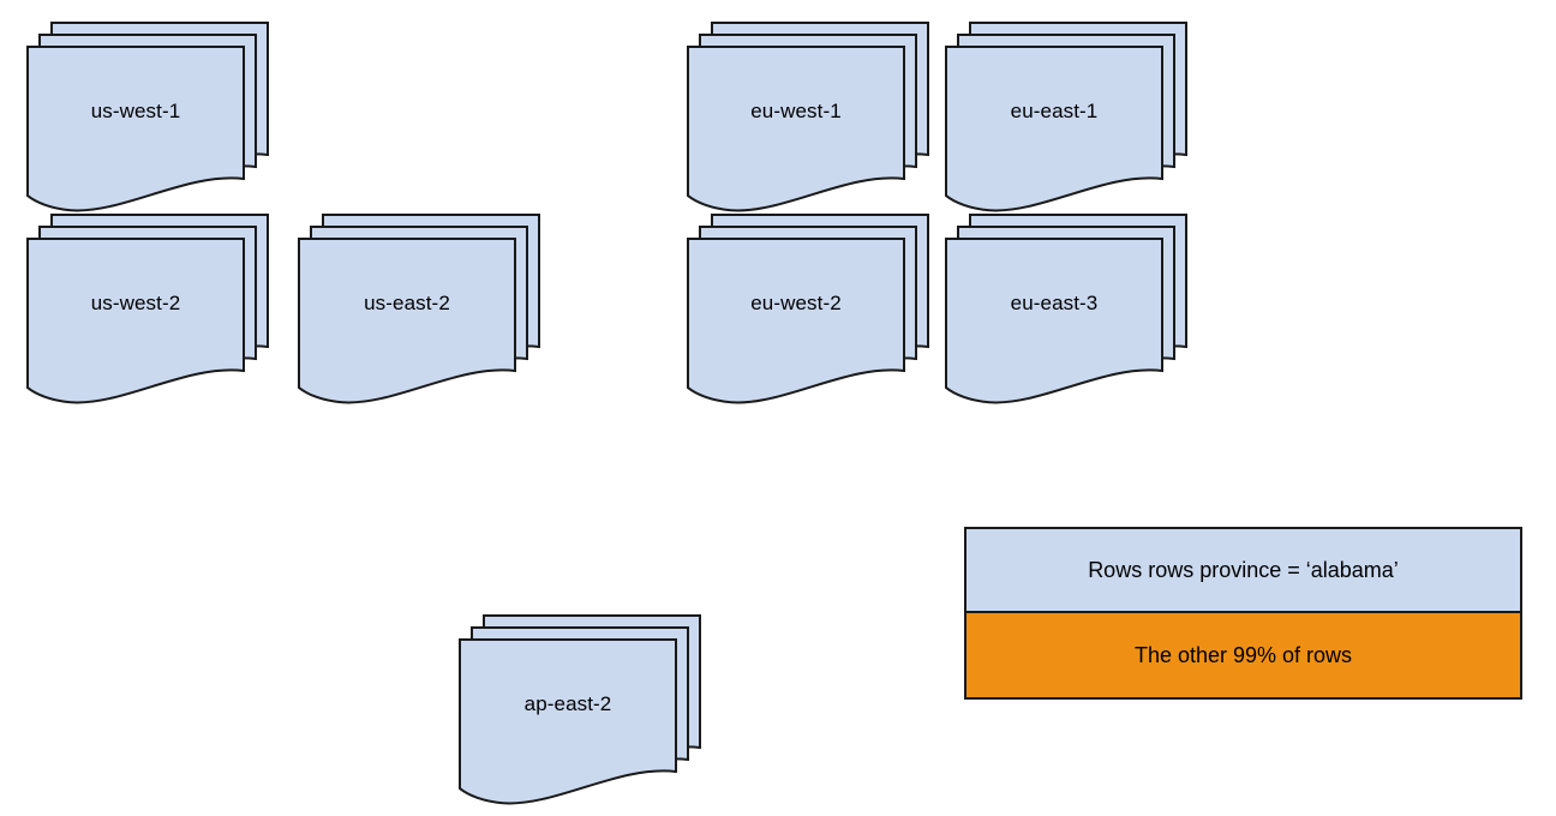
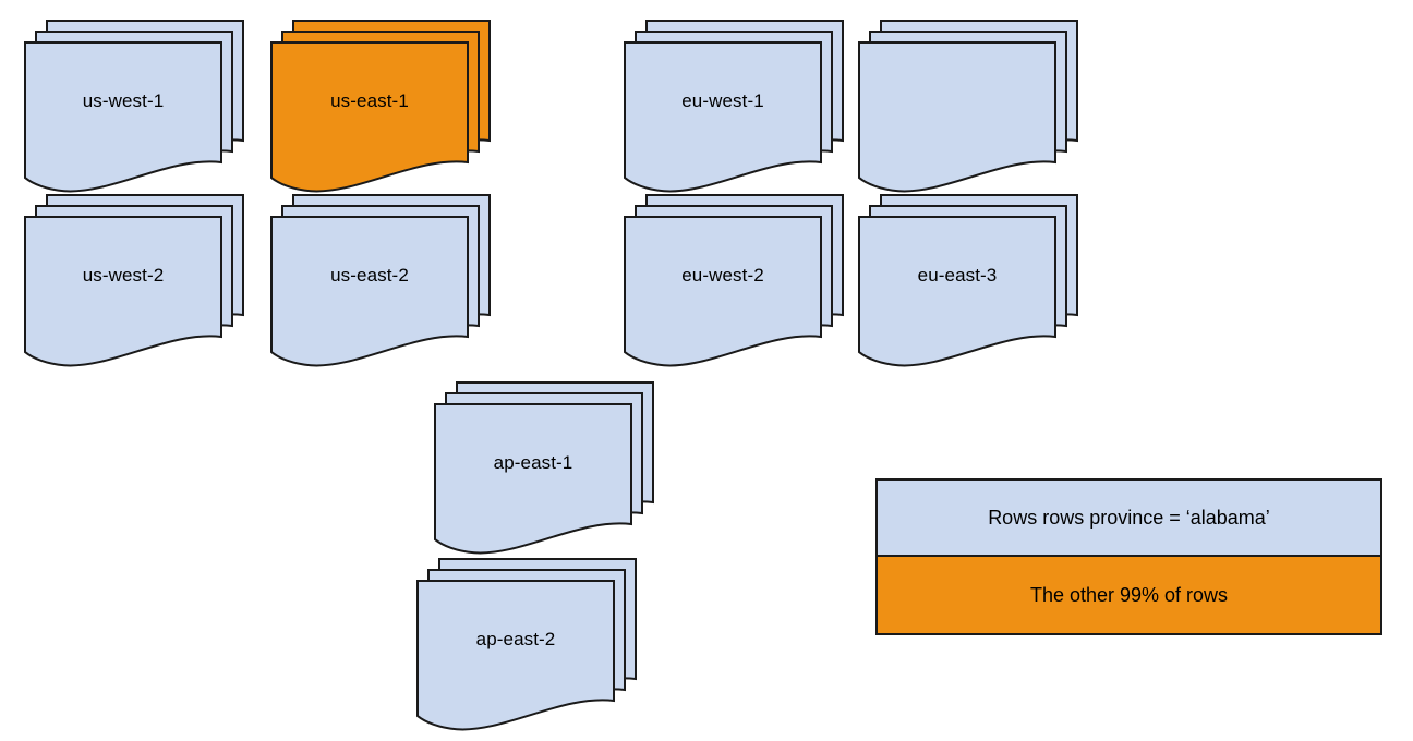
  us-west-1
+ us-east-1
  eu-west-1
- eu-east-1
  us-west-2
  us-east-2
  eu-west-2
  eu-east-3
+ ap-east-1
  ap-east-2
  Rows rows province = ‘alabama’
  The other 99% of rows
